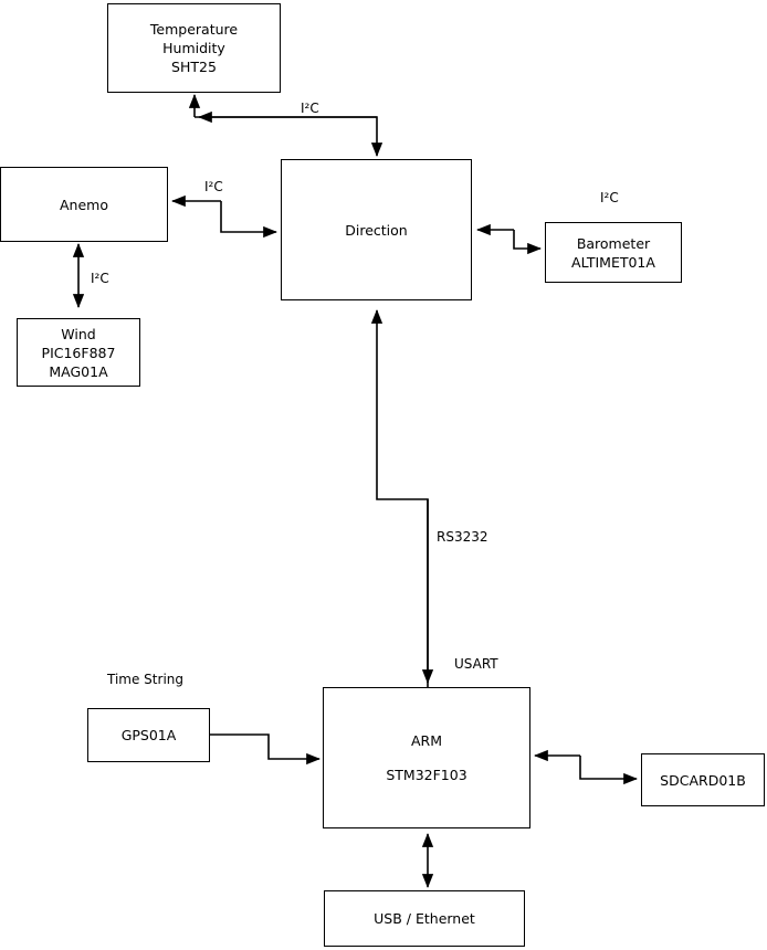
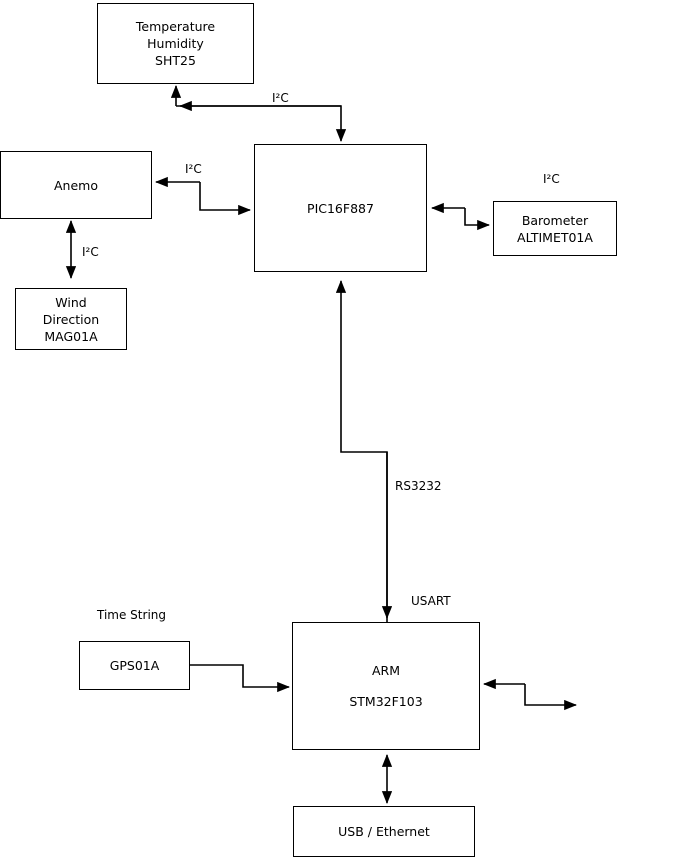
  Temperature
  Humidity
  SHT25
  Anemo
- Direction
+ PIC16F887
  Barometer
  ALTIMET01A
  Wind
- PIC16F887
+ Direction
  MAG01A
  GPS01A
  ARM
  STM32F103
- SDCARD01B
  USB / Ethernet
  I²C
  I²C
  I²C
  I²C
  RS3232
  USART
  Time String
